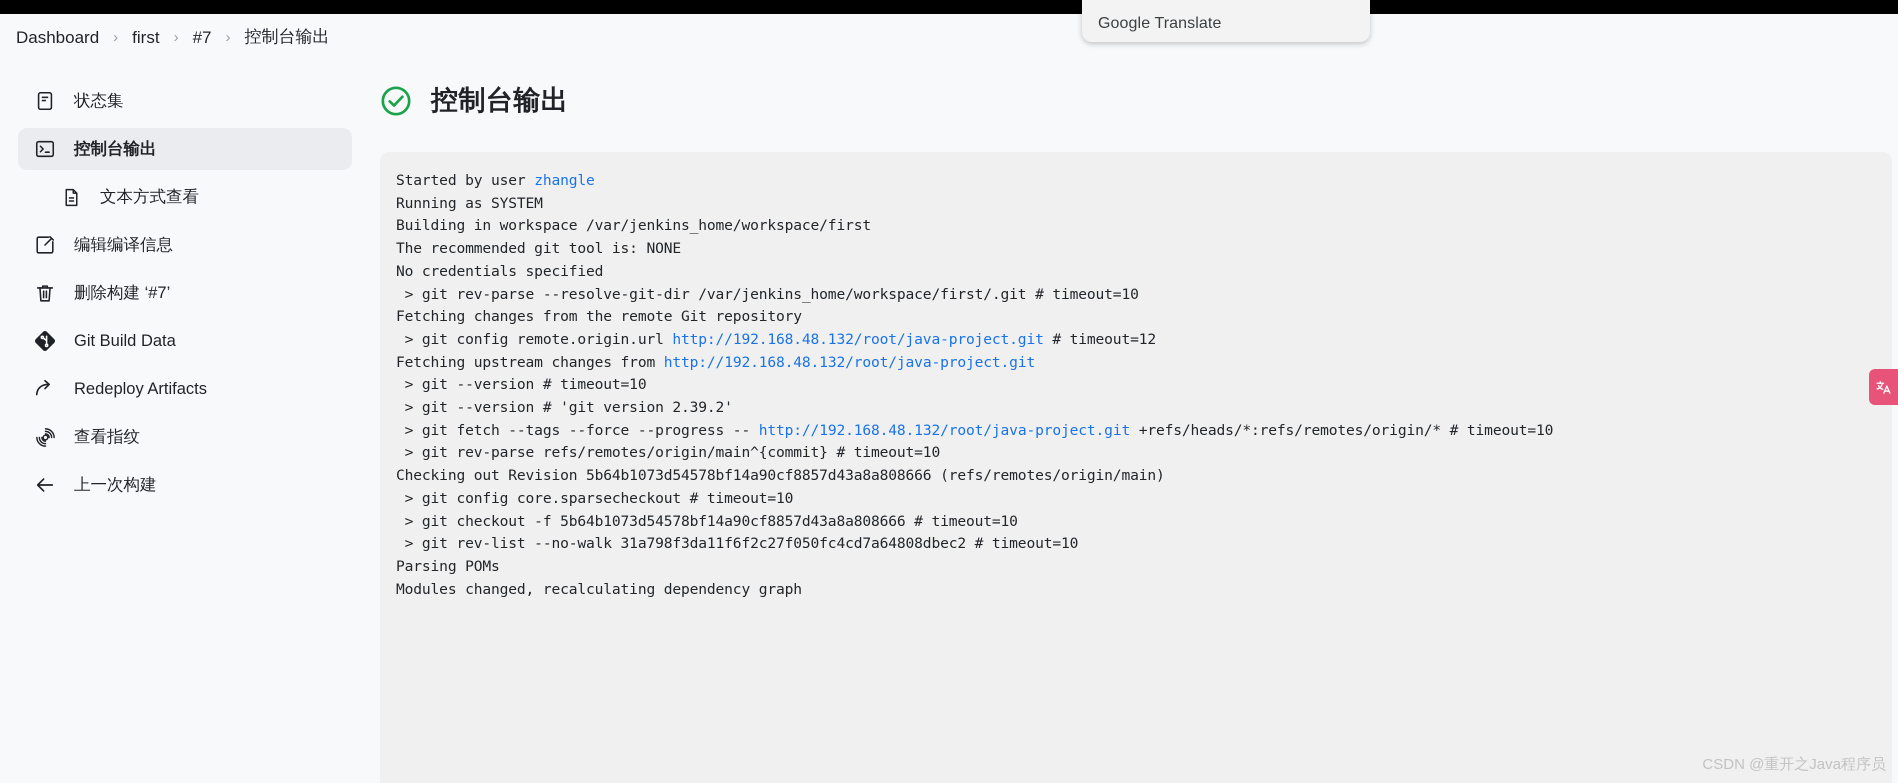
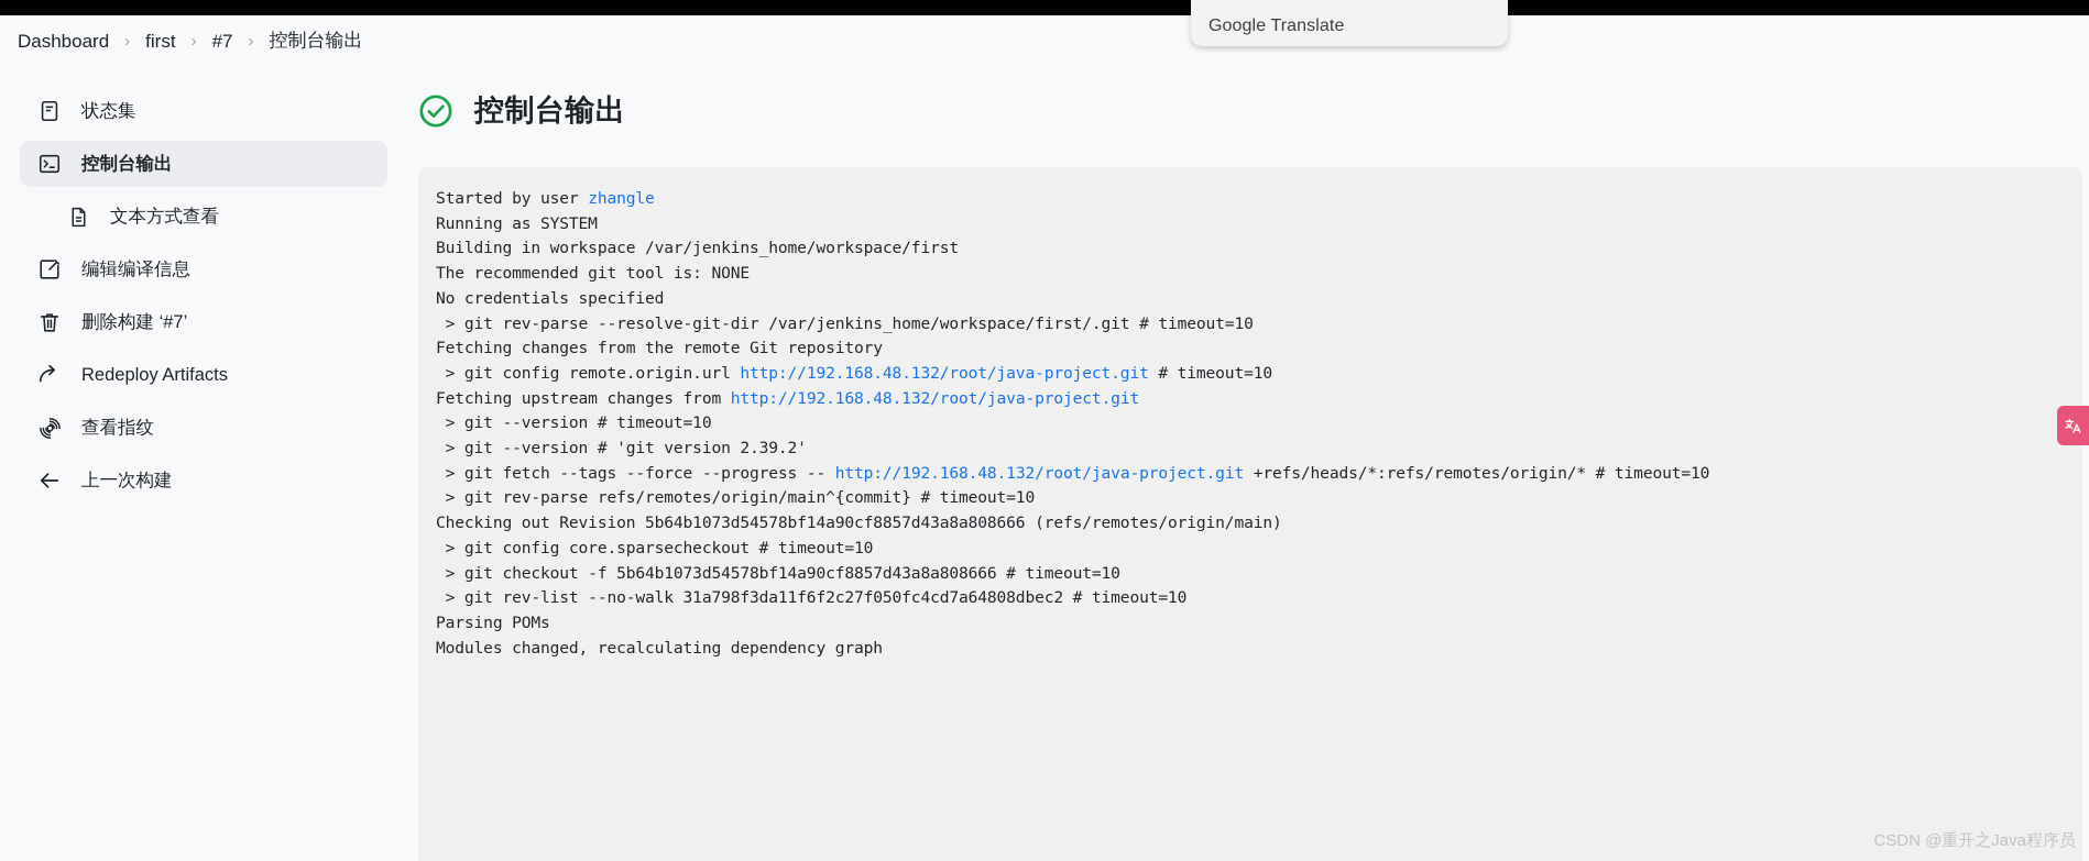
  Google Translate
  Dashboard
  ›
  first
  ›
  #7
  ›
  控制台输出
  状态集
  控制台输出
  文本方式查看
  编辑编译信息
  删除构建 ‘#7’
- Git Build Data
  Redeploy Artifacts
  查看指纹
  上一次构建
  控制台输出
  Started by user zhangle
  Running as SYSTEM
  Building in workspace /var/jenkins_home/workspace/first
  The recommended git tool is: NONE
  No credentials specified
  > git rev-parse --resolve-git-dir /var/jenkins_home/workspace/first/.git # timeout=10
  Fetching changes from the remote Git repository
- > git config remote.origin.url http://192.168.48.132/root/java-project.git # timeout=12
+ > git config remote.origin.url http://192.168.48.132/root/java-project.git # timeout=10
  Fetching upstream changes from http://192.168.48.132/root/java-project.git
  > git --version # timeout=10
  > git --version # 'git version 2.39.2'
  > git fetch --tags --force --progress -- http://192.168.48.132/root/java-project.git +refs/heads/*:refs/remotes/origin/* # timeout=10
  > git rev-parse refs/remotes/origin/main^{commit} # timeout=10
  Checking out Revision 5b64b1073d54578bf14a90cf8857d43a8a808666 (refs/remotes/origin/main)
  > git config core.sparsecheckout # timeout=10
  > git checkout -f 5b64b1073d54578bf14a90cf8857d43a8a808666 # timeout=10
  > git rev-list --no-walk 31a798f3da11f6f2c27f050fc4cd7a64808dbec2 # timeout=10
  Parsing POMs
  Modules changed, recalculating dependency graph
  CSDN @重开之Java程序员
